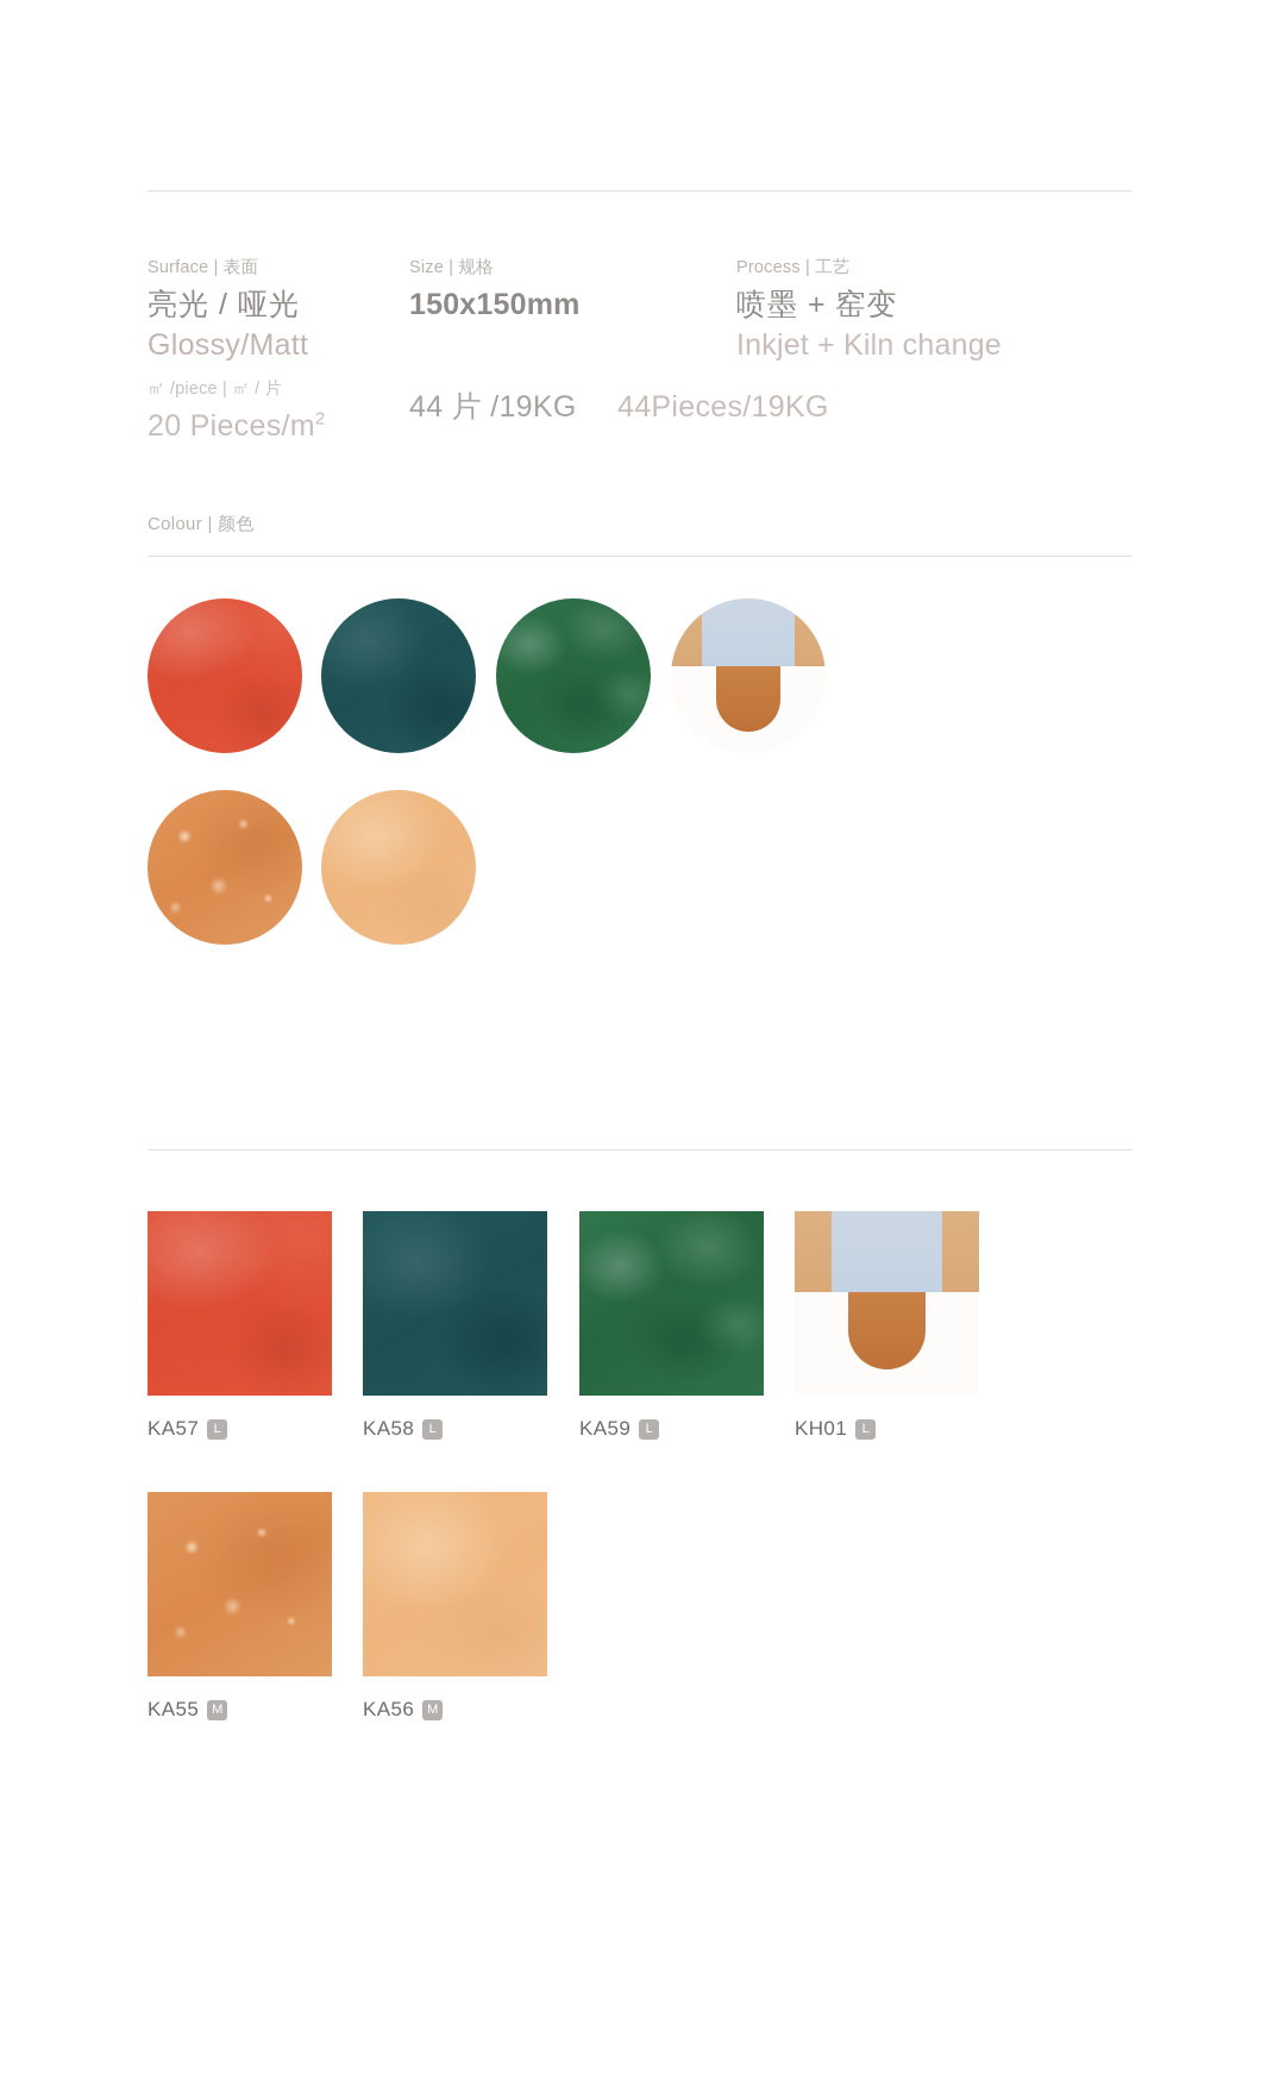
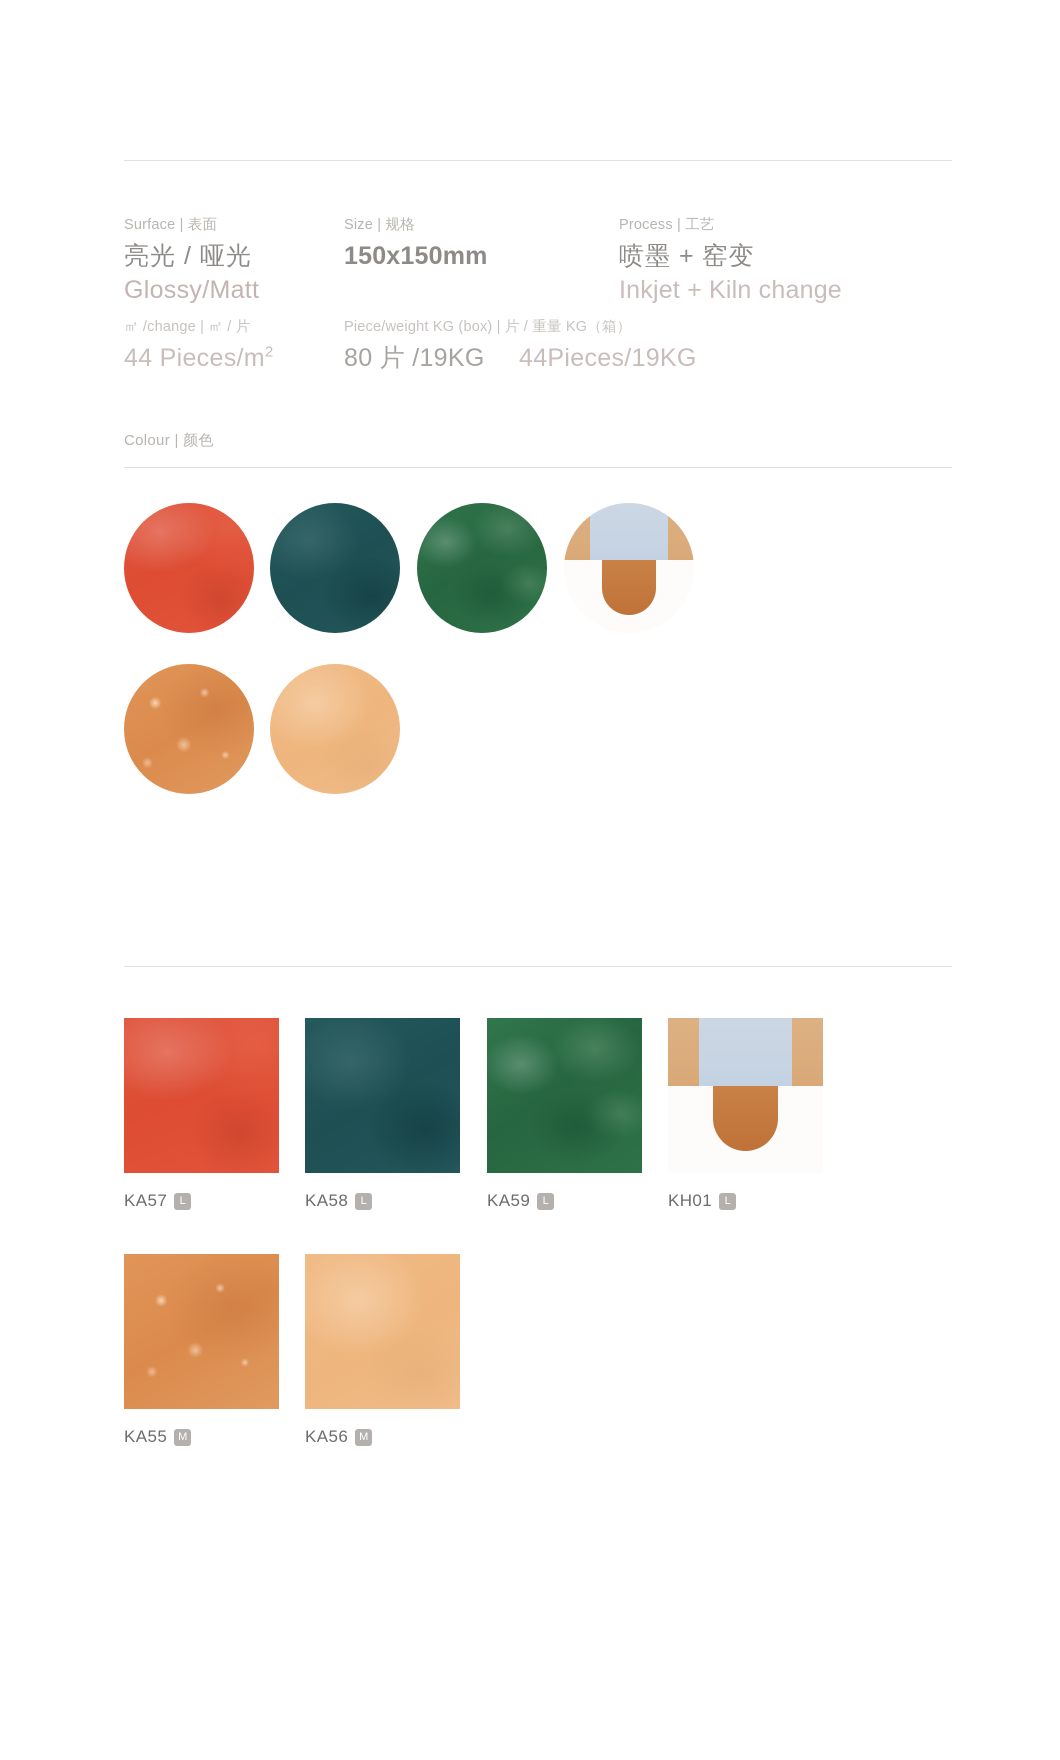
  Surface | 表面
  亮光 / 哑光
  Glossy/Matt
  Size | 规格
  150x150mm
  Process | 工艺
  喷墨 + 窑变
  Inkjet + Kiln change
- ㎡ /piece | ㎡ / 片
+ ㎡ /change | ㎡ / 片
- 20 Pieces/m2
+ 44 Pieces/m2
+ Piece/weight KG (box) | 片 / 重量 KG（箱）
- 44 片 /19KG
+ 80 片 /19KG
  44Pieces/19KG
  Colour | 颜色
  KA57
  L
  KA58
  L
  KA59
  L
  KH01
  L
  KA55
  M
  KA56
  M
